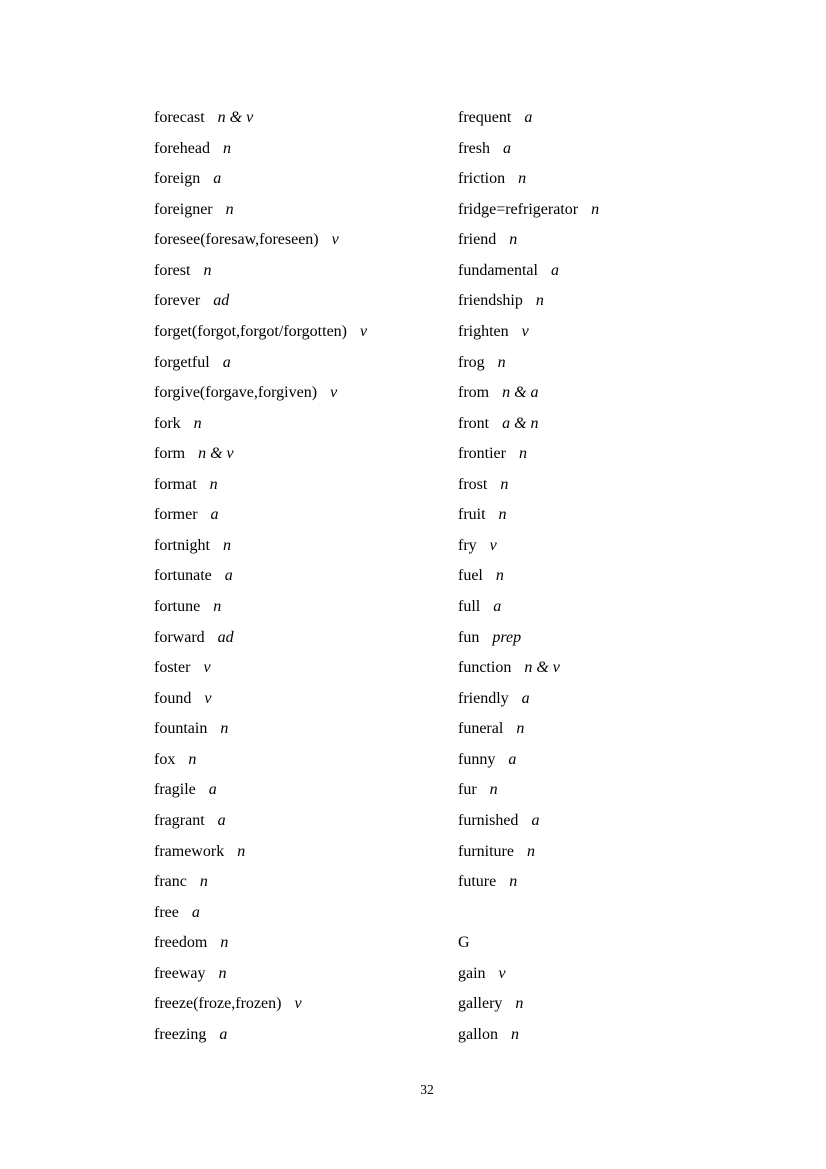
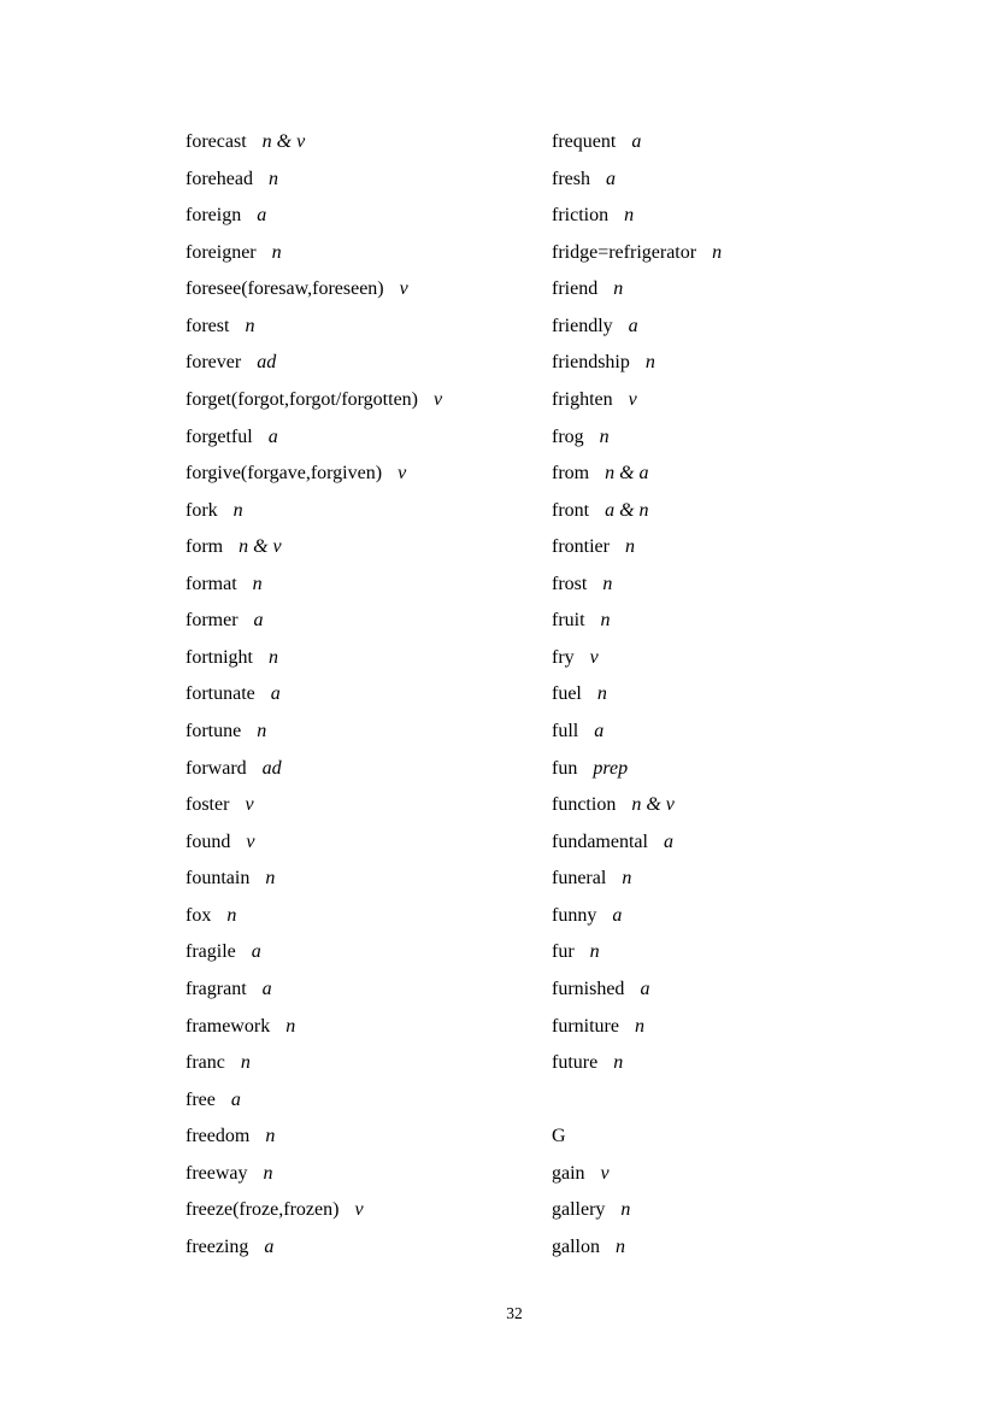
  forecast n & v
  forehead n
  foreign a
  foreigner n
  foresee(foresaw,foreseen) v
  forest n
  forever ad
  forget(forgot,forgot/forgotten) v
  forgetful a
  forgive(forgave,forgiven) v
  fork n
  form n & v
  format n
  former a
  fortnight n
  fortunate a
  fortune n
  forward ad
  foster v
  found v
  fountain n
  fox n
  fragile a
  fragrant a
  framework n
  franc n
  free a
  freedom n
  freeway n
  freeze(froze,frozen) v
  freezing a
  frequent a
  fresh a
  friction n
  fridge=refrigerator n
  friend n
- fundamental a
+ friendly a
  friendship n
  frighten v
  frog n
  from n & a
  front a & n
  frontier n
  frost n
  fruit n
  fry v
  fuel n
  full a
  fun prep
  function n & v
- friendly a
+ fundamental a
  funeral n
  funny a
  fur n
  furnished a
  furniture n
  future n
  G
  gain v
  gallery n
  gallon n
  32
